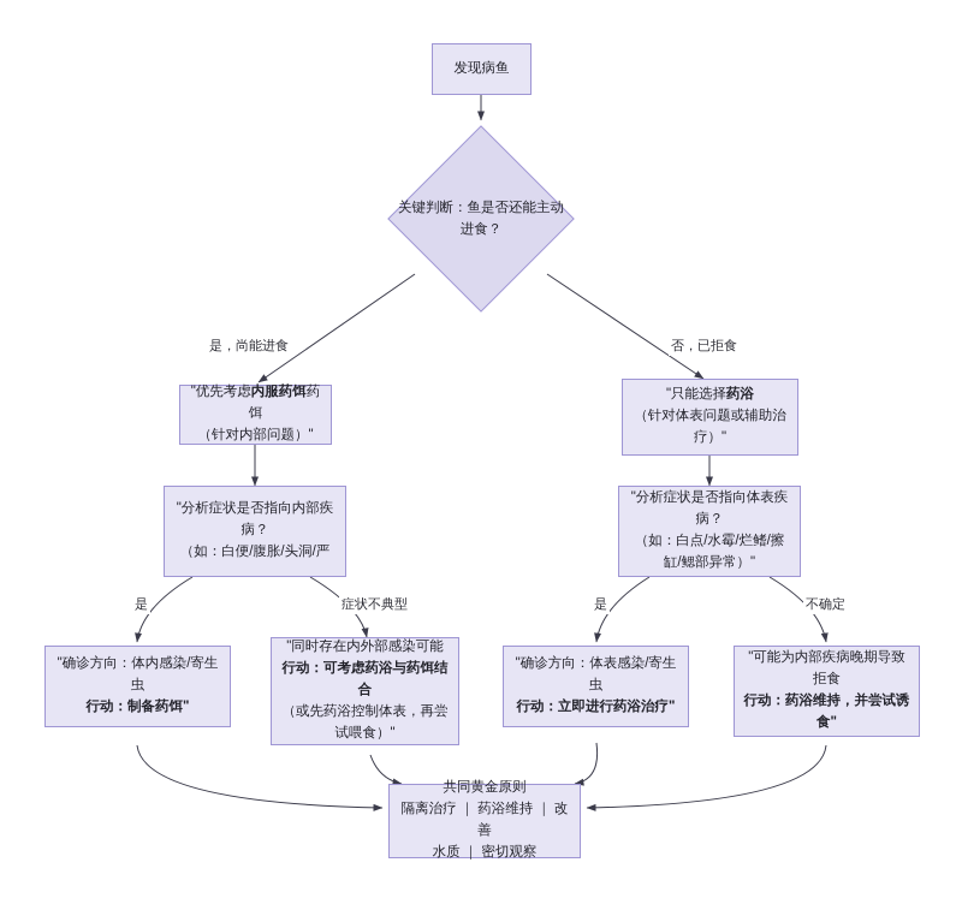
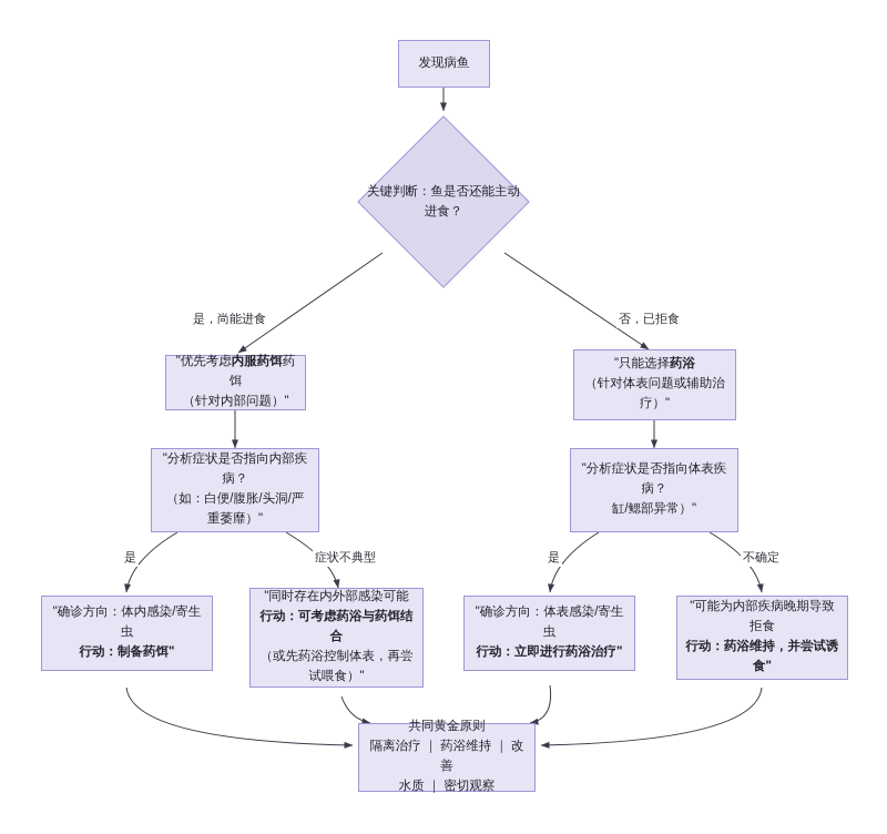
  发现病鱼
  关键判断：鱼是否还能主动
  进食？
  是，尚能进食
  否，已拒食
  "优先考虑内服药饵药饵
  （针对内部问题）"
  "只能选择药浴
  （针对体表问题或辅助治
  疗）"
  "分析症状是否指向内部疾
  病？
  （如：白便/腹胀/头洞/严
+ 重萎靡）"
  "分析症状是否指向体表疾
  病？
- （如：白点/水霉/烂鳍/擦
  缸/鳃部异常）"
  是
  症状不典型
  是
  不确定
  "确诊方向：体内感染/寄生
  虫
  行动：制备药饵"
  "同时存在内外部感染可能
  行动：可考虑药浴与药饵结
  合
  （或先药浴控制体表，再尝
  试喂食）"
  "确诊方向：体表感染/寄生
  虫
  行动：立即进行药浴治疗"
  "可能为内部疾病晚期导致
  拒食
  行动：药浴维持，并尝试诱
  食"
  共同黄金原则
  隔离治疗 ｜ 药浴维持 ｜ 改善
  水质 ｜ 密切观察
